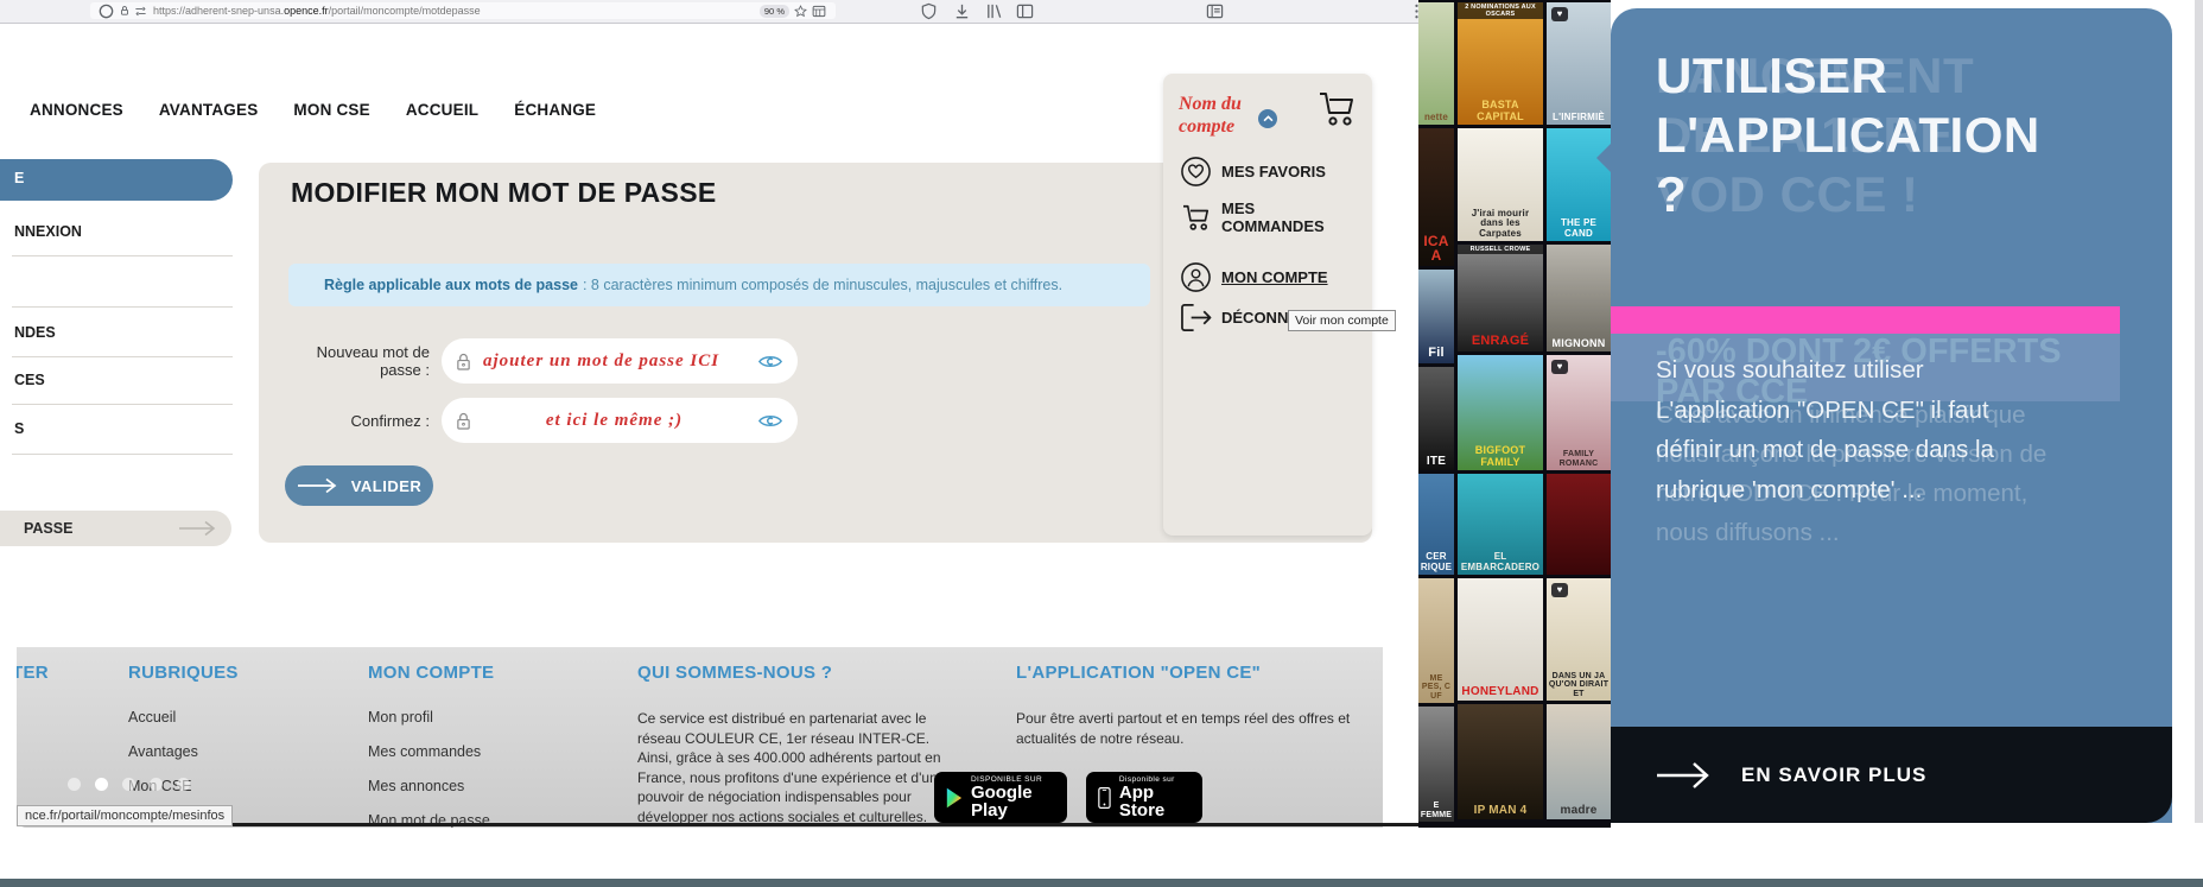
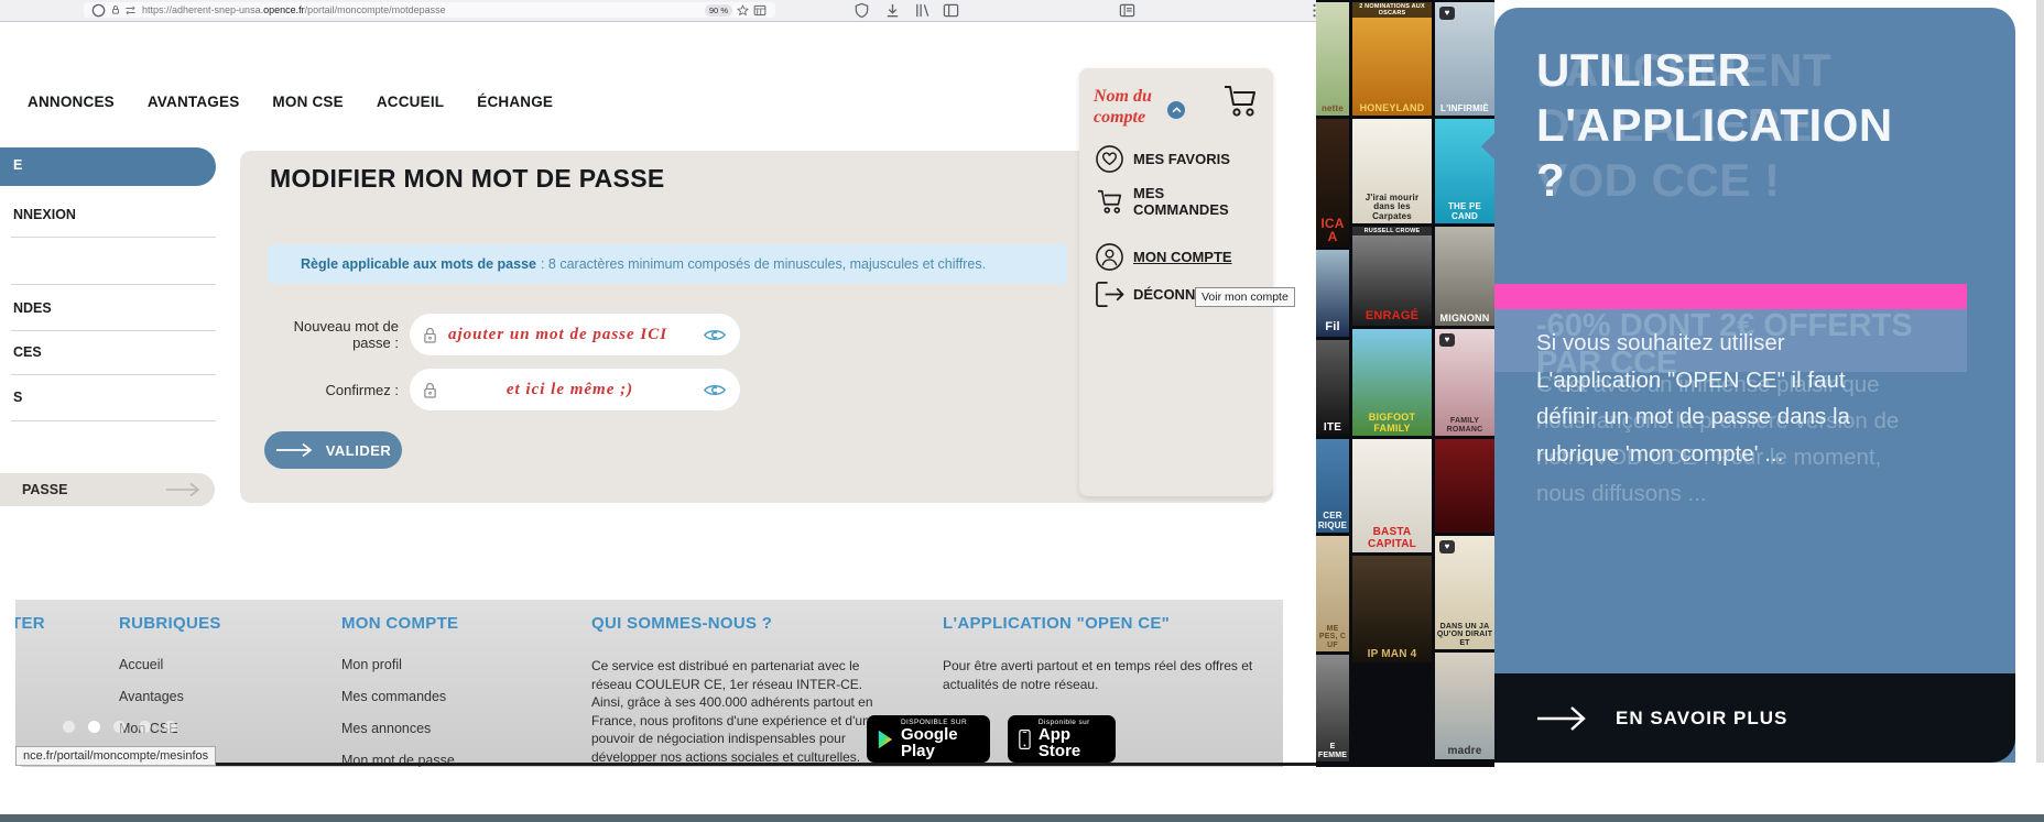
  https://adherent-snep-unsa.opence.fr/portail/moncompte/motdepasse
  90 %
  ANNONCES
  AVANTAGES
  MON CSE
  ACCUEIL
  ÉCHANGE
  E
  NNEXION
  NDES
  CES
  S
  PASSE
  MODIFIER MON MOT DE PASSE
  Règle applicable aux mots de passe
  : 8 caractères minimum composés de minuscules, majuscules et chiffres.
  Nouveau mot de passe :
  ajouter un mot de passe ICI
  Confirmez :
  et ici le même ;)
  VALIDER
  Nom du compte
  MES FAVORIS
  MES COMMANDES
  MON COMPTE
  DÉCONN
  Voir mon compte
  TER
  RUBRIQUES
  Accueil
  Avantages
  Mon CSE
  MON COMPTE
  Mon profil
  Mes commandes
  Mes annonces
  Mon mot de passe
  QUI SOMMES-NOUS ?
  Ce service est distribué en partenariat avec le réseau COULEUR CE, 1er réseau INTER-CE. Ainsi, grâce à ses 400.000 adhérents partout en France, nous profitons d'une expérience et d'u pouvoir de négociation indispensables pour développer nos actions sociales et culturelles.
  L'APPLICATION "OPEN CE"
  Pour être averti partout et en temps réel des offres et actualités de notre réseau.
  Google Play
  App Store
  nce.fr/portail/moncompte/mesinfos
  nette
  ICA A
  Fil
  ITE
  CER RIQUE
- BASTA CAPITAL
+ HONEYLAND
  J'irai mourir dans les Carpates
  ENRAGÉ
  BIGFOOT FAMILY
- EL EMBARCADERO
- HONEYLAND
+ BASTA CAPITAL
  IP MAN 4
  ♥
  L'INFIRMIÈ
  THE PE CAND
  MIGNONN
  ♥
  ♥
  madre
  LANCEMENT
  DE LA 1ERE
  VOD CCE !
  UTILISER
  L'APPLICATION
  ?
  -60% DONT 2€ OFFERTS
  PAR CCE
  C'est avec un immense plaisir que
  nous lançons la première version de
  notre VOD CCE ! Pour le moment,
  nous diffusons ...
  Si vous souhaitez utiliser
  L'application "OPEN CE" il faut
  définir un mot de passe dans la
  rubrique 'mon compte' ...
  EN SAVOIR PLUS
